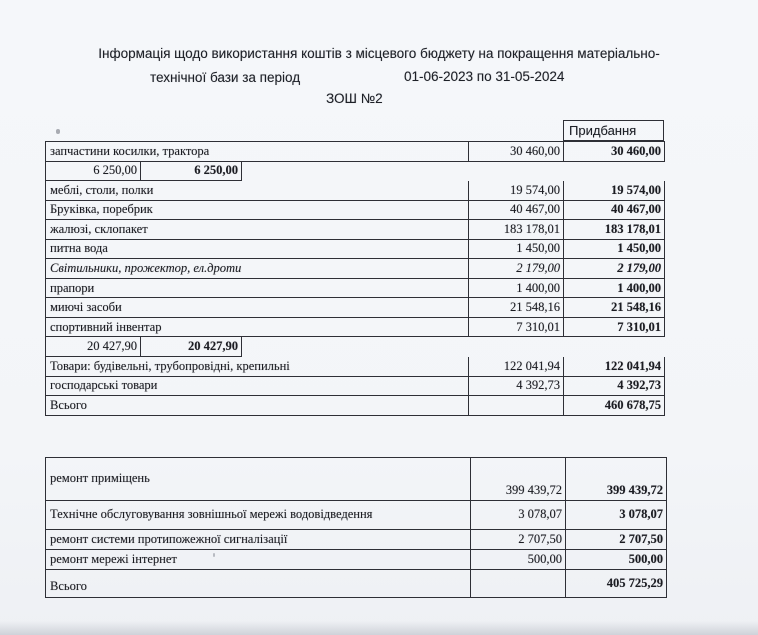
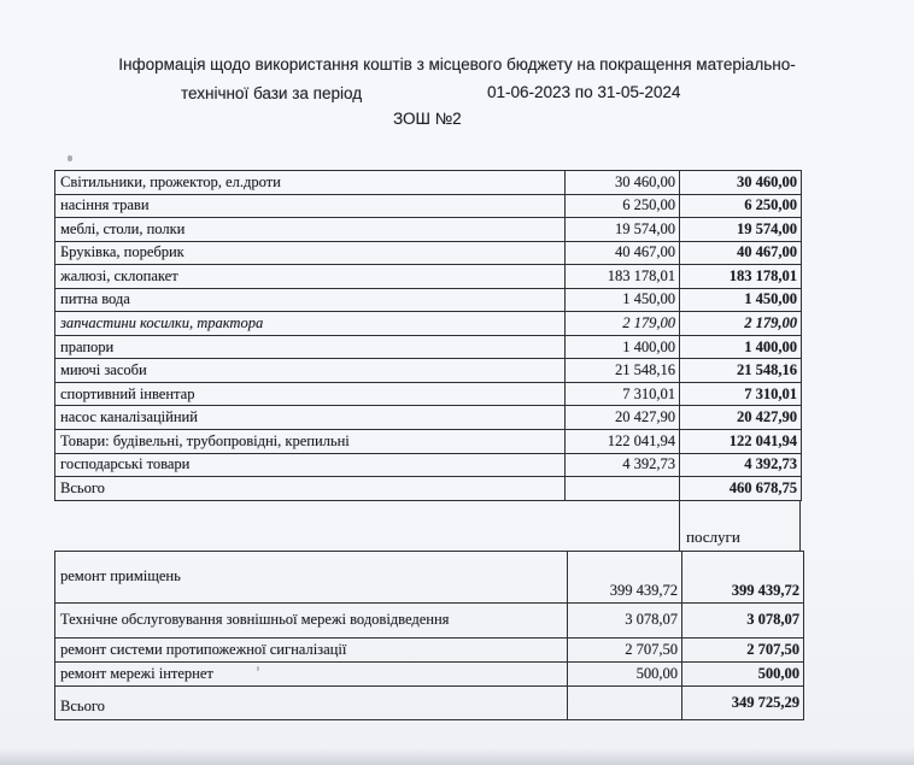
  Інформація щодо використання коштів з місцевого бюджету на покращення матеріально-
  технічної бази за період
  01-06-2023 по 31-05-2024
  ЗОШ №2
- Придбання
- запчастини косилки, трактора
+ Світильники, прожектор, ел.дроти
  30 460,00
  30 460,00
+ насіння трави
  6 250,00
  6 250,00
  меблі, столи, полки
  19 574,00
  19 574,00
  Бруківка, поребрик
  40 467,00
  40 467,00
  жалюзі, склопакет
  183 178,01
  183 178,01
  питна вода
  1 450,00
  1 450,00
- Світильники, прожектор, ел.дроти
+ запчастини косилки, трактора
  2 179,00
  2 179,00
  прапори
  1 400,00
  1 400,00
  миючі засоби
  21 548,16
  21 548,16
  спортивний інвентар
  7 310,01
  7 310,01
+ насос каналізаційний
  20 427,90
  20 427,90
  Товари: будівельні, трубопровідні, крепильні
  122 041,94
  122 041,94
  господарські товари
  4 392,73
  4 392,73
  Всього
  460 678,75
+ послуги
  ремонт приміщень
  399 439,72
  399 439,72
  Технічне обслуговування зовнішньої мережі водовідведення
  3 078,07
  3 078,07
  ремонт системи протипожежної сигналізації
  2 707,50
  2 707,50
  ремонт мережі інтернет
  500,00
  500,00
  Всього
- 405 725,29
+ 349 725,29
